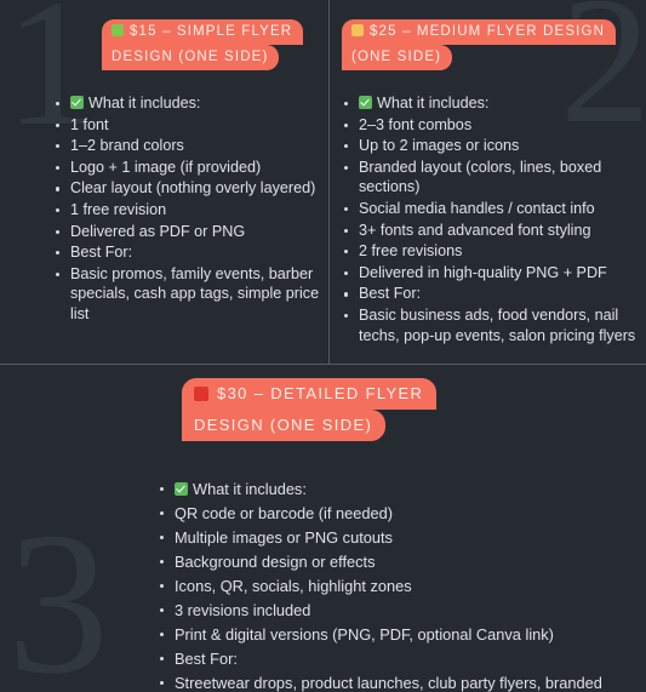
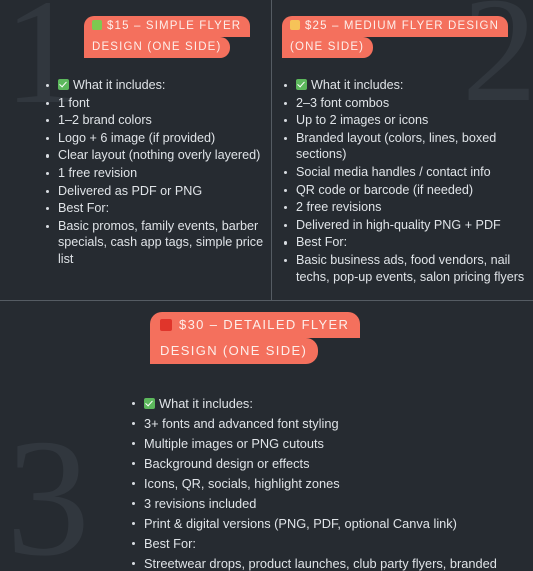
  1
  2
  $15 – SIMPLE FLYER
  DESIGN (ONE SIDE)
  What it includes:
  1 font
  1–2 brand colors
- Logo + 1 image (if provided)
+ Logo + 6 image (if provided)
  Clear layout (nothing overly layered)
  1 free revision
  Delivered as PDF or PNG
  Best For:
  Basic promos, family events, barber specials, cash app tags, simple price list
  $25 – MEDIUM FLYER DESIGN
  (ONE SIDE)
  What it includes:
  2–3 font combos
  Up to 2 images or icons
  Branded layout (colors, lines, boxed sections)
  Social media handles / contact info
- 3+ fonts and advanced font styling
+ QR code or barcode (if needed)
  2 free revisions
  Delivered in high-quality PNG + PDF
  Best For:
  Basic business ads, food vendors, nail techs, pop-up events, salon pricing flyers
  $30 – DETAILED FLYER
  DESIGN (ONE SIDE)
  What it includes:
- QR code or barcode (if needed)
+ 3+ fonts and advanced font styling
  Multiple images or PNG cutouts
  Background design or effects
  Icons, QR, socials, highlight zones
  3 revisions included
  Print & digital versions (PNG, PDF, optional Canva link)
  Best For:
